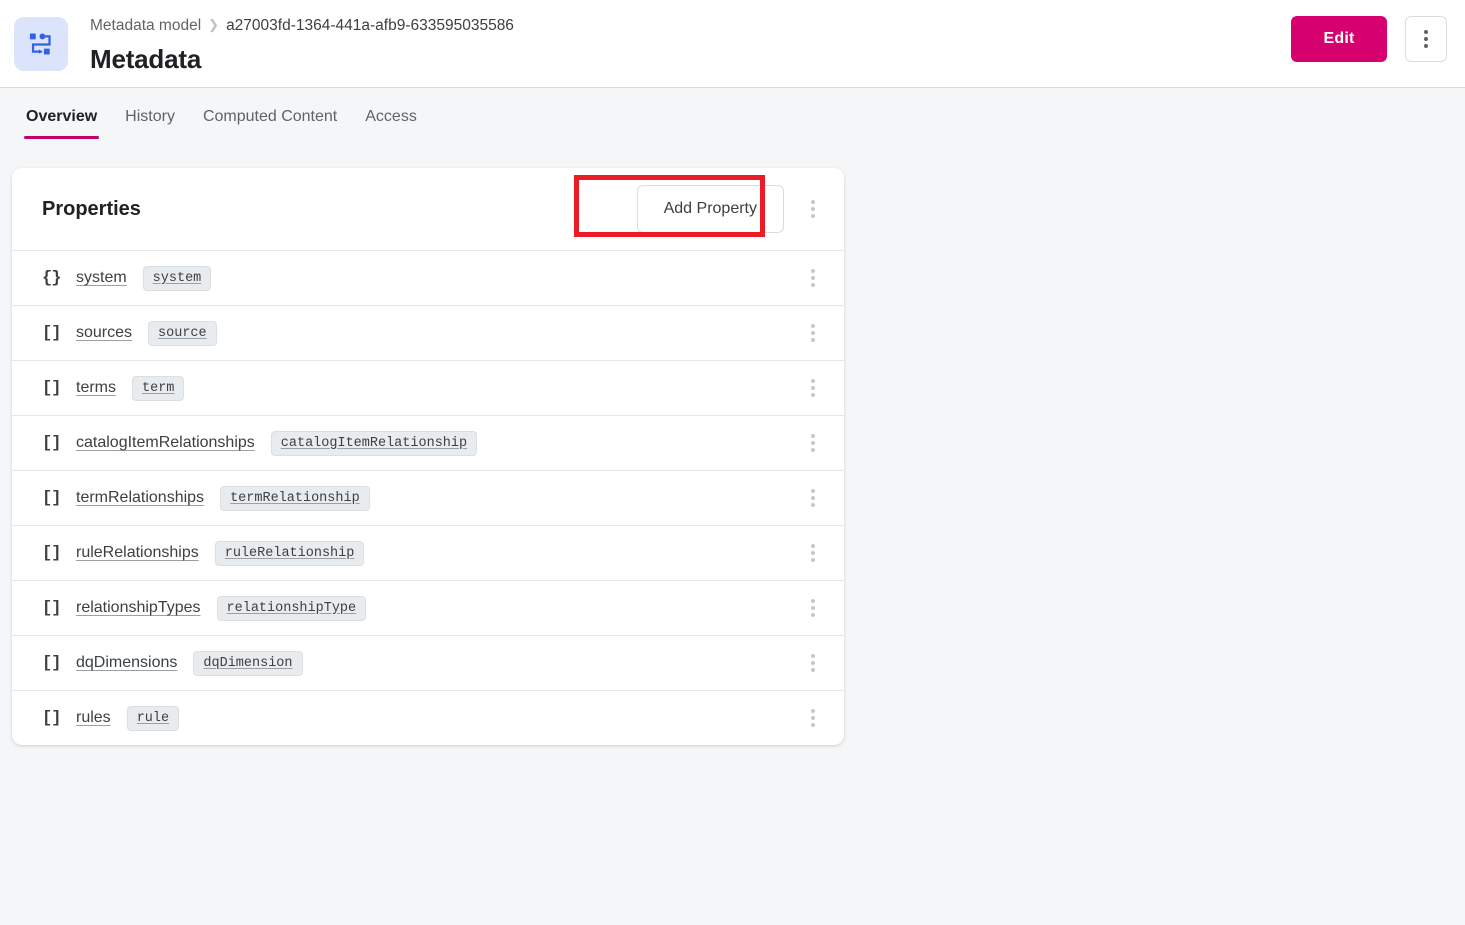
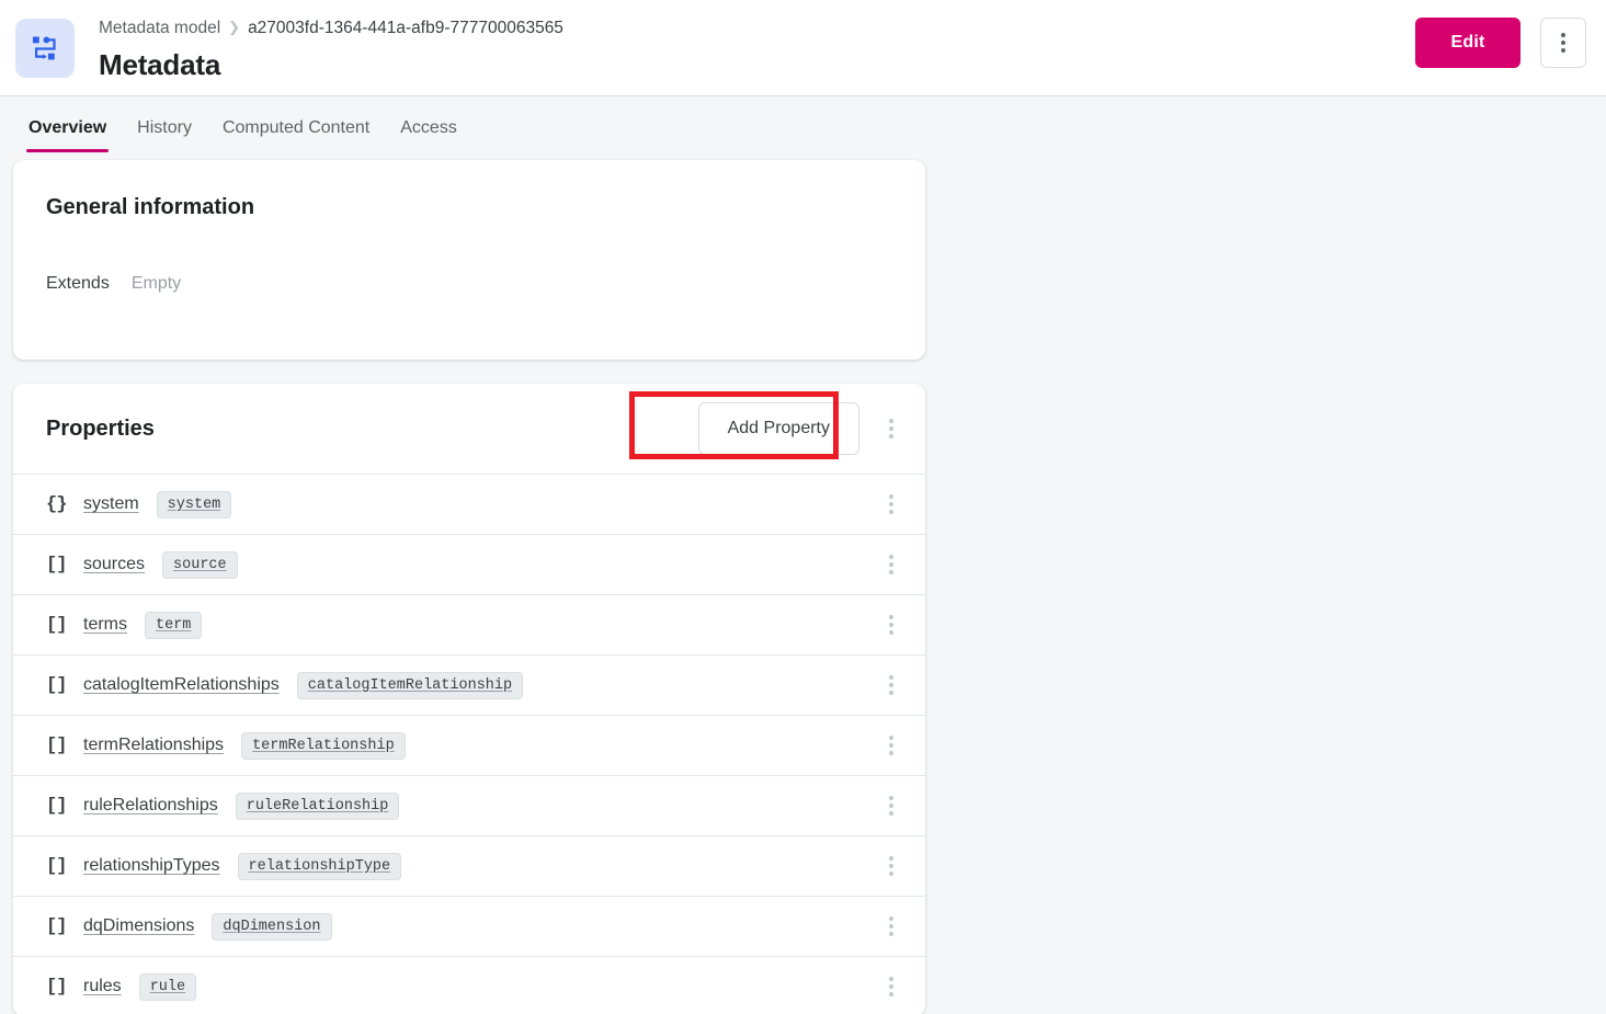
  Metadata model
  ❯
- a27003fd-1364-441a-afb9-633595035586
+ a27003fd-1364-441a-afb9-777700063565
  Metadata
  Edit
  Overview
  History
  Computed Content
  Access
+ General information
+ Extends
+ Empty
  Properties
  Add Property
  {}
  system
  system
  []
  sources
  source
  []
  terms
  term
  []
  catalogItemRelationships
  catalogItemRelationship
  []
  termRelationships
  termRelationship
  []
  ruleRelationships
  ruleRelationship
  []
  relationshipTypes
  relationshipType
  []
  dqDimensions
  dqDimension
  []
  rules
  rule
